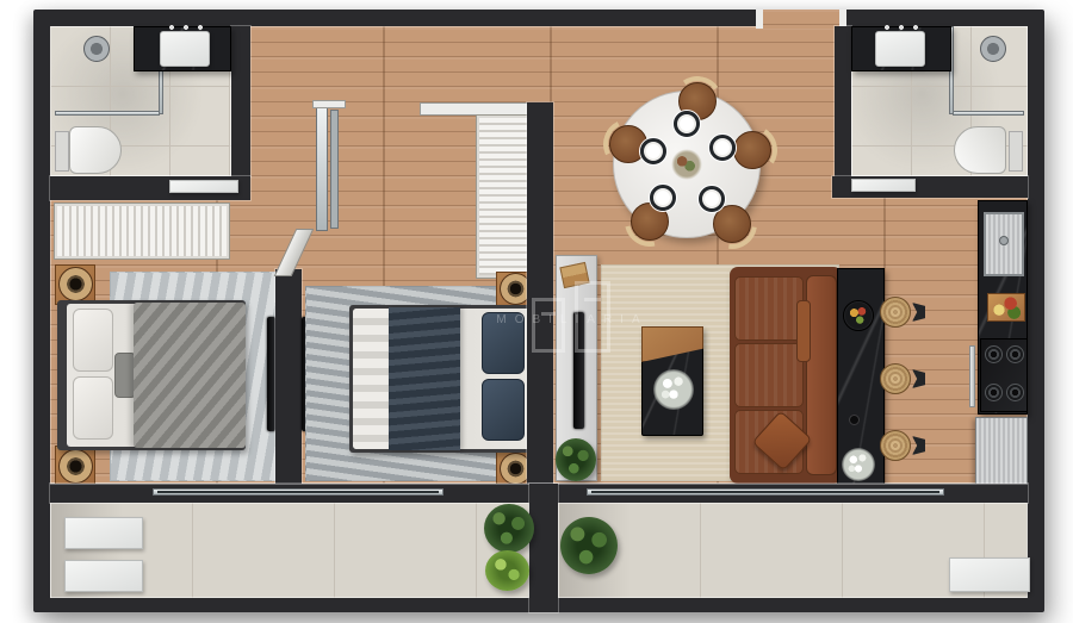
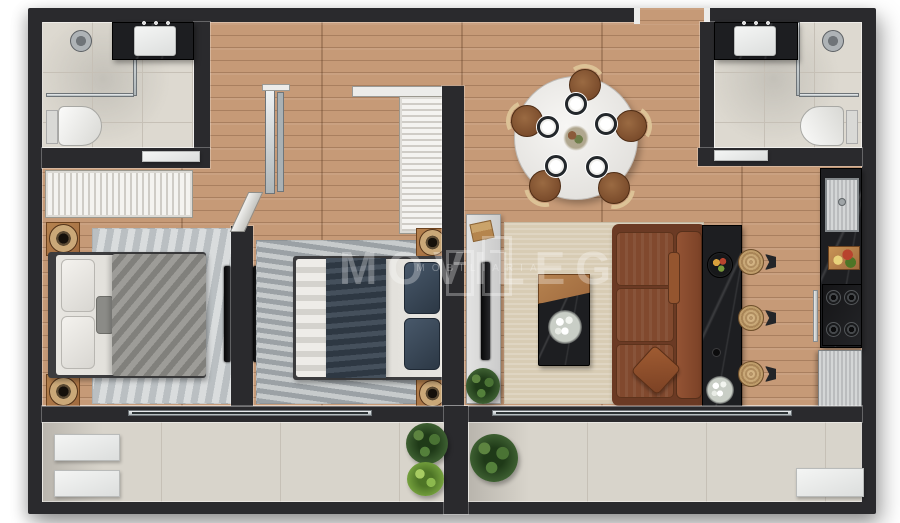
+ MOVILEG
  MOBILIARIA
